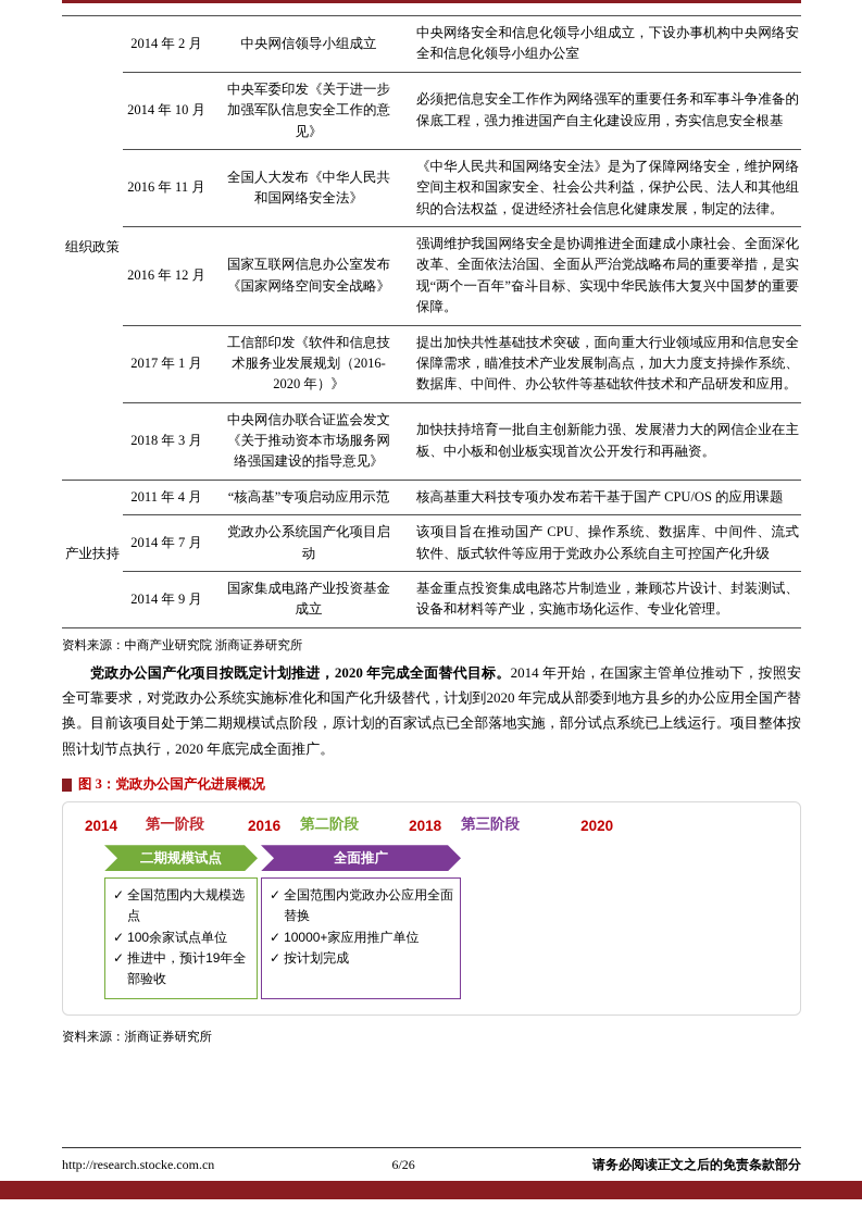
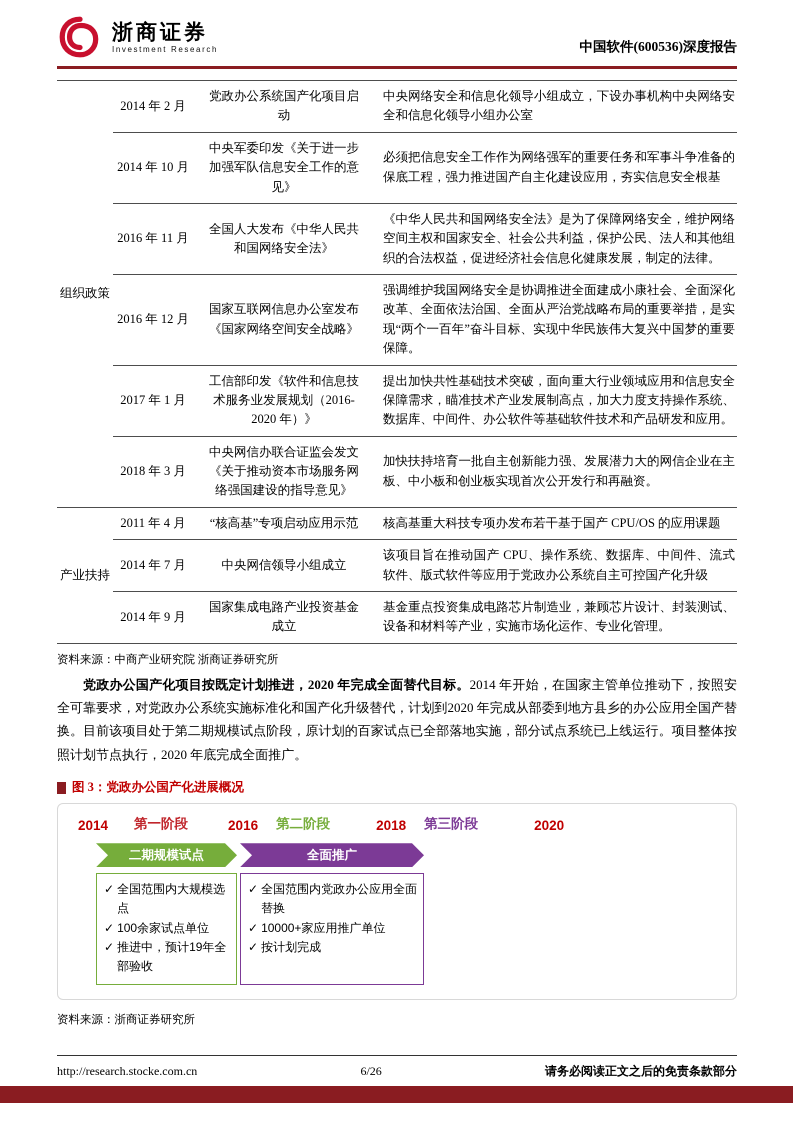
+ 浙商证券
+ Investment Research
+ 中国软件(600536)深度报告
- 组织政策	2014 年 2 月	中央网信领导小组成立	中央网络安全和信息化领导小组成立，下设办事机构中央网络安全和信息化领导小组办公室
+ 组织政策	2014 年 2 月	党政办公系统国产化项目启动	中央网络安全和信息化领导小组成立，下设办事机构中央网络安全和信息化领导小组办公室
  2014 年 10 月	中央军委印发《关于进一步加强军队信息安全工作的意见》	必须把信息安全工作作为网络强军的重要任务和军事斗争准备的保底工程，强力推进国产自主化建设应用，夯实信息安全根基
  2016 年 11 月	全国人大发布《中华人民共和国网络安全法》	《中华人民共和国网络安全法》是为了保障网络安全，维护网络空间主权和国家安全、社会公共利益，保护公民、法人和其他组织的合法权益，促进经济社会信息化健康发展，制定的法律。
  2016 年 12 月	国家互联网信息办公室发布《国家网络空间安全战略》	强调维护我国网络安全是协调推进全面建成小康社会、全面深化改革、全面依法治国、全面从严治党战略布局的重要举措，是实现“两个一百年”奋斗目标、实现中华民族伟大复兴中国梦的重要保障。
  2017 年 1 月	工信部印发《软件和信息技术服务业发展规划（2016-2020 年）》	提出加快共性基础技术突破，面向重大行业领域应用和信息安全保障需求，瞄准技术产业发展制高点，加大力度支持操作系统、数据库、中间件、办公软件等基础软件技术和产品研发和应用。
  2018 年 3 月	中央网信办联合证监会发文《关于推动资本市场服务网络强国建设的指导意见》	加快扶持培育一批自主创新能力强、发展潜力大的网信企业在主板、中小板和创业板实现首次公开发行和再融资。
  产业扶持	2011 年 4 月	“核高基”专项启动应用示范	核高基重大科技专项办发布若干基于国产 CPU/OS 的应用课题
- 2014 年 7 月	党政办公系统国产化项目启动	该项目旨在推动国产 CPU、操作系统、数据库、中间件、流式软件、版式软件等应用于党政办公系统自主可控国产化升级
+ 2014 年 7 月	中央网信领导小组成立	该项目旨在推动国产 CPU、操作系统、数据库、中间件、流式软件、版式软件等应用于党政办公系统自主可控国产化升级
  2014 年 9 月	国家集成电路产业投资基金成立	基金重点投资集成电路芯片制造业，兼顾芯片设计、封装测试、设备和材料等产业，实施市场化运作、专业化管理。
  资料来源：中商产业研究院 浙商证券研究所
  党政办公国产化项目按既定计划推进，2020 年完成全面替代目标。2014 年开始，在国家主管单位推动下，按照安全可靠要求，对党政办公系统实施标准化和国产化升级替代，计划到2020 年完成从部委到地方县乡的办公应用全国产替换。目前该项目处于第二期规模试点阶段，原计划的百家试点已全部落地实施，部分试点系统已上线运行。项目整体按照计划节点执行，2020 年底完成全面推广。
  图 3：党政办公国产化进展概况
  2014
  第一阶段
  2016
  第二阶段
  2018
  第三阶段
  2020
  二期规模试点
  全国范围内大规模选点
  100余家试点单位
  推进中，预计19年全部验收
  全面推广
  全国范围内党政办公应用全面替换
  10000+家应用推广单位
  按计划完成
  资料来源：浙商证券研究所
  http://research.stocke.com.cn
  6/26
  请务必阅读正文之后的免责条款部分
